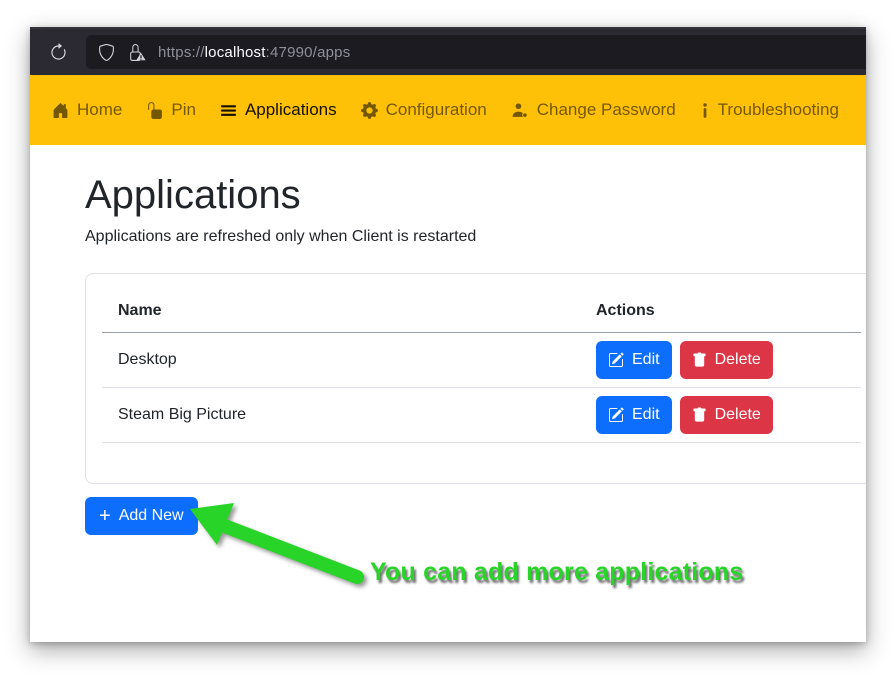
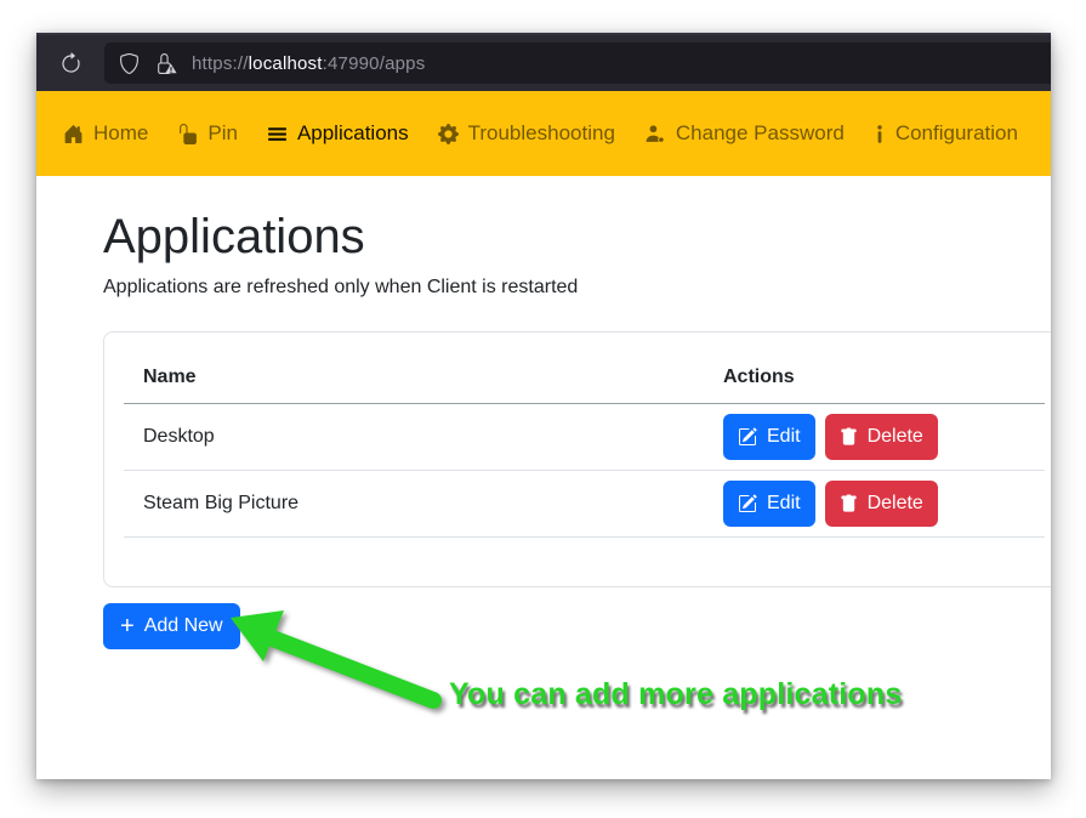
  https://localhost:47990/apps
  Home
  Pin
  Applications
- Configuration
+ Troubleshooting
  Change Password
- Troubleshooting
+ Configuration
  Applications
  Applications are refreshed only when Client is restarted
  Name	Actions
  Desktop	Edit Delete
  Steam Big Picture	Edit Delete
  +
  Add New
  You can add more applications
